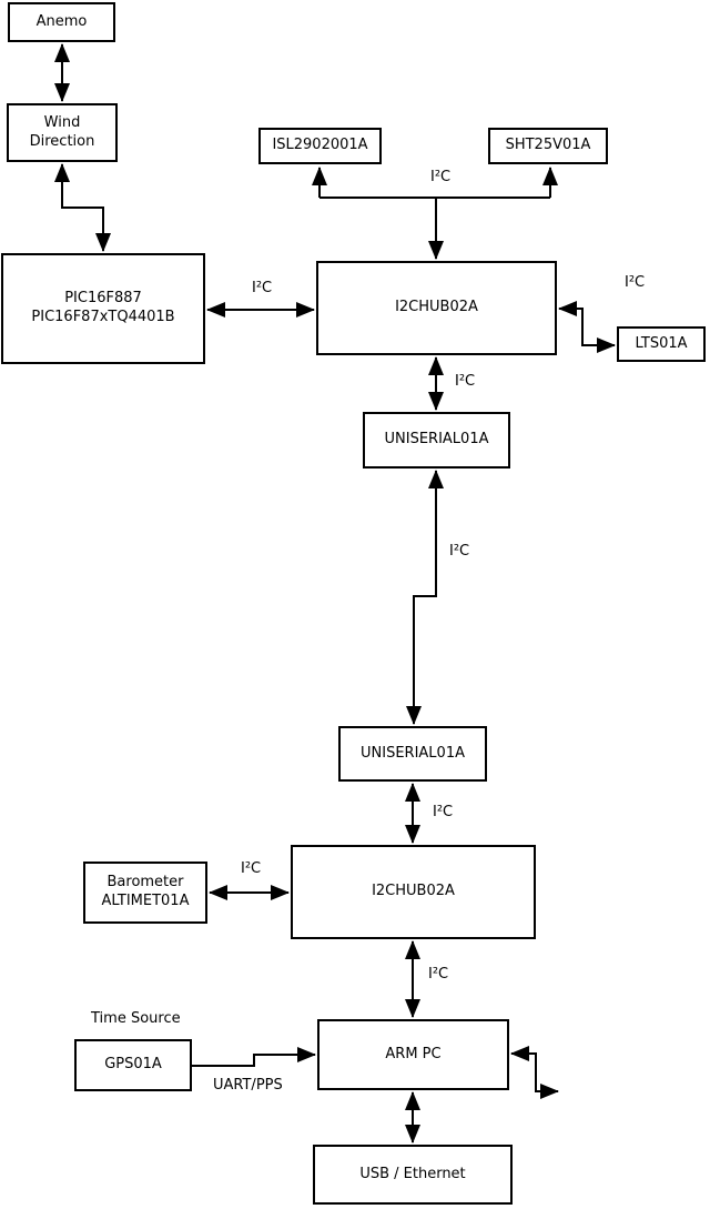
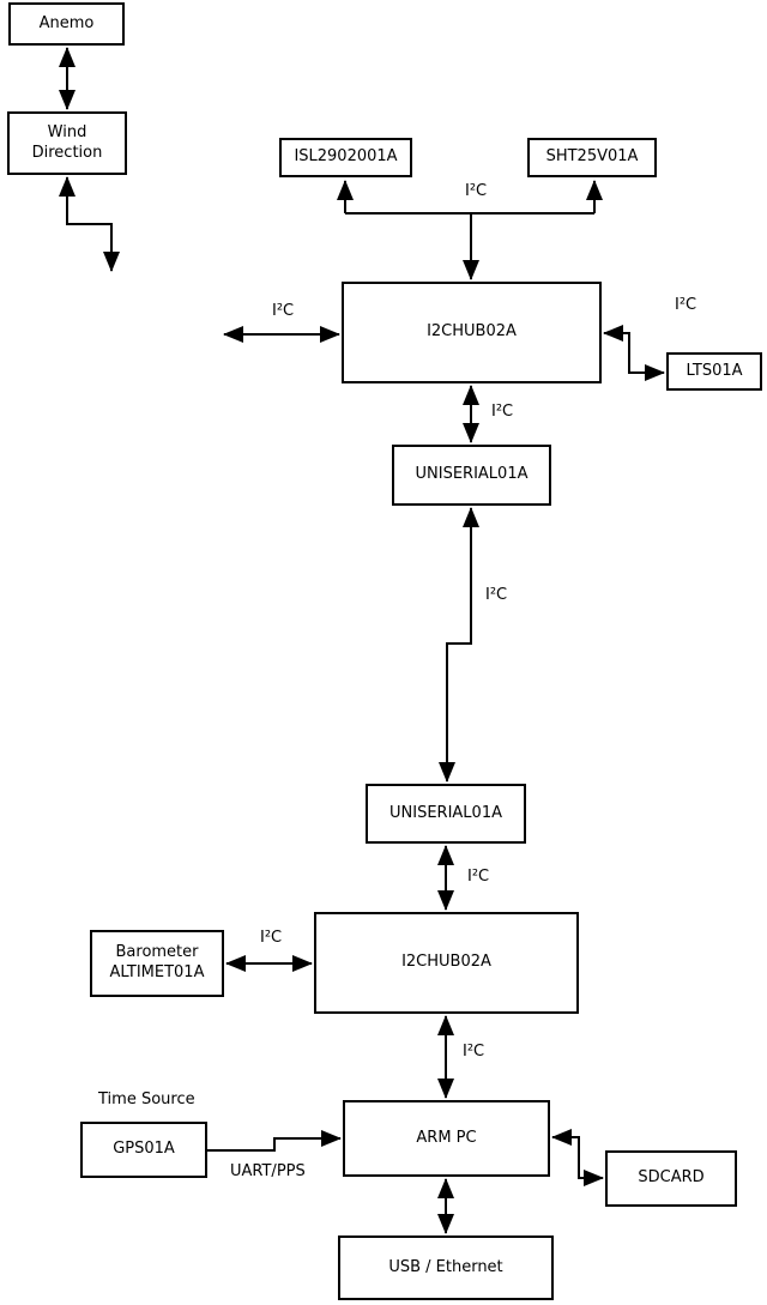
  Anemo
  Wind
  Direction
- PIC16F887
- PIC16F87xTQ4401B
  ISL2902001A
  SHT25V01A
  I2CHUB02A
  LTS01A
  UNISERIAL01A
  UNISERIAL01A
  Barometer
  ALTIMET01A
  I2CHUB02A
  GPS01A
  ARM PC
+ SDCARD
  USB / Ethernet
  I²C
  I²C
  I²C
  I²C
  I²C
  I²C
  I²C
  I²C
  Time Source
  UART/PPS
